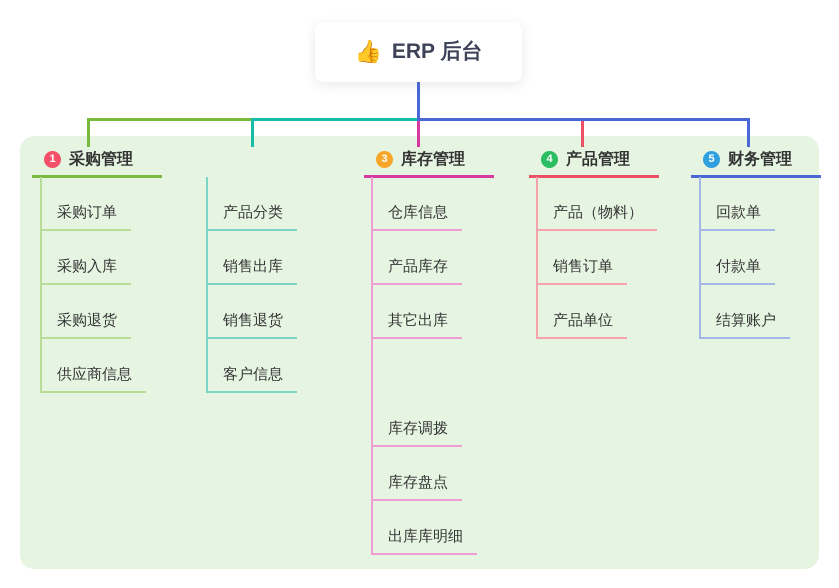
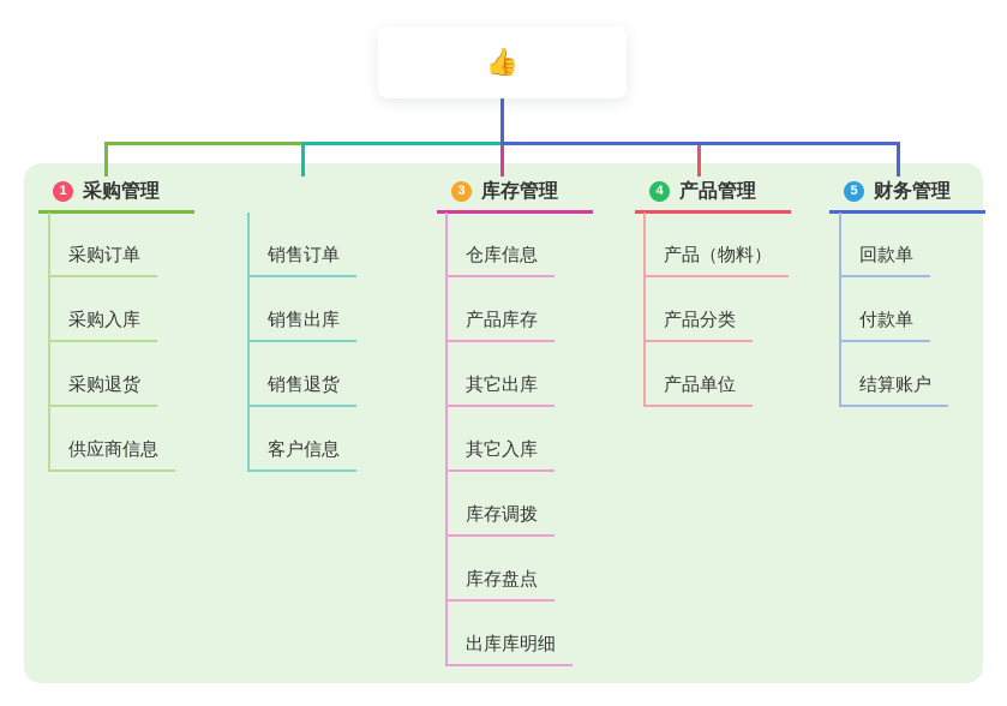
  👍
- ERP 后台
  1
  采购管理
  采购订单
  采购入库
  采购退货
  供应商信息
- 产品分类
+ 销售订单
  销售出库
  销售退货
  客户信息
  3
  库存管理
  仓库信息
  产品库存
  其它出库
+ 其它入库
  库存调拨
  库存盘点
  出库库明细
  4
  产品管理
  产品（物料）
- 销售订单
+ 产品分类
  产品单位
  5
  财务管理
  回款单
  付款单
  结算账户
